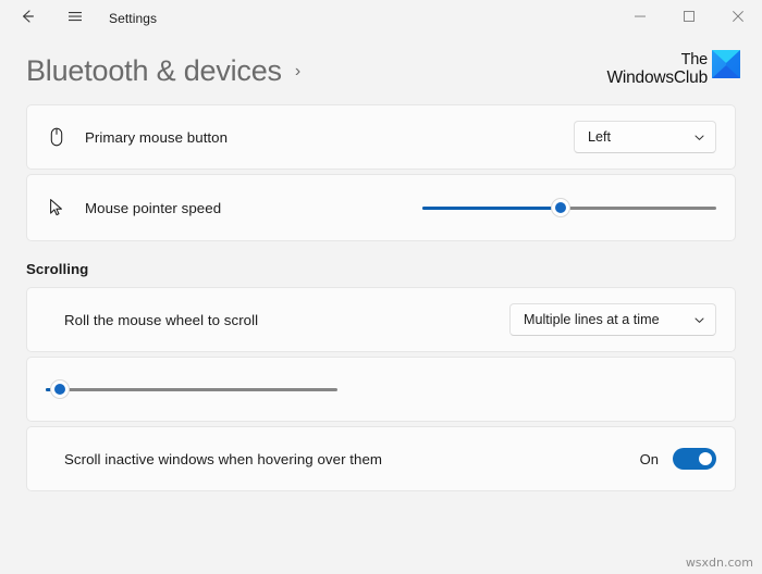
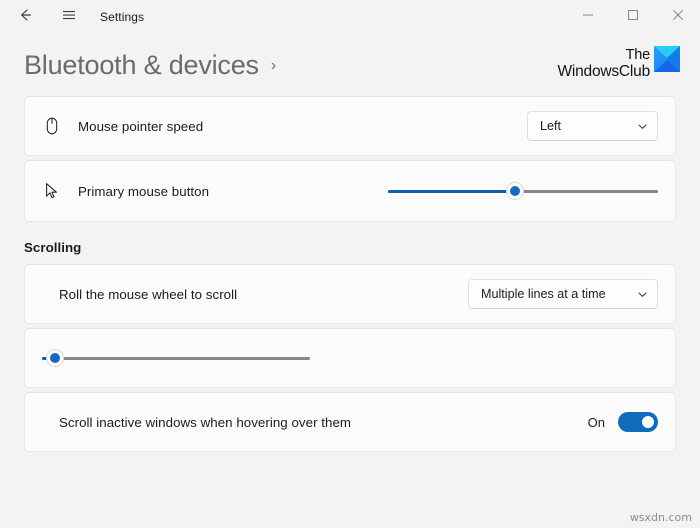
  Settings
  Bluetooth & devices
  ›
  The
  WindowsClub
- Primary mouse button
+ Mouse pointer speed
  Left
- Mouse pointer speed
+ Primary mouse button
  Scrolling
  Roll the mouse wheel to scroll
  Multiple lines at a time
  Scroll inactive windows when hovering over them
  On
  wsxdn.com
